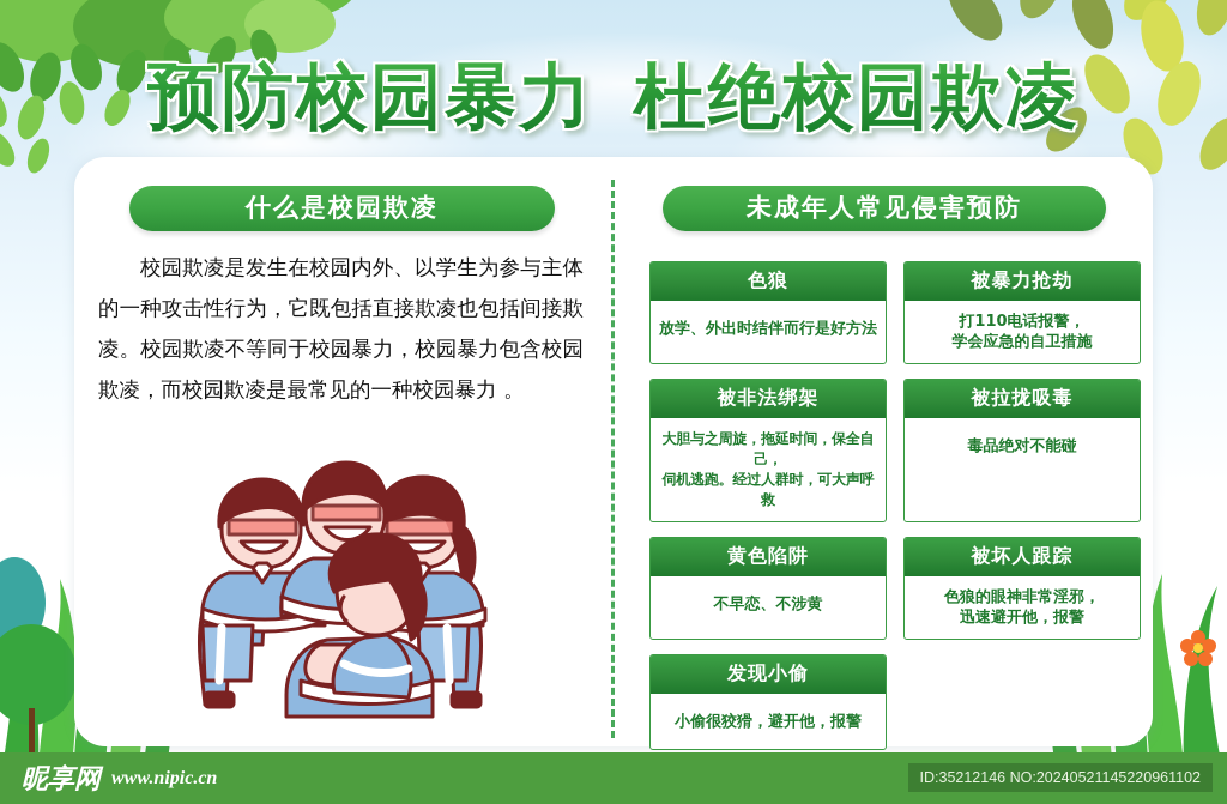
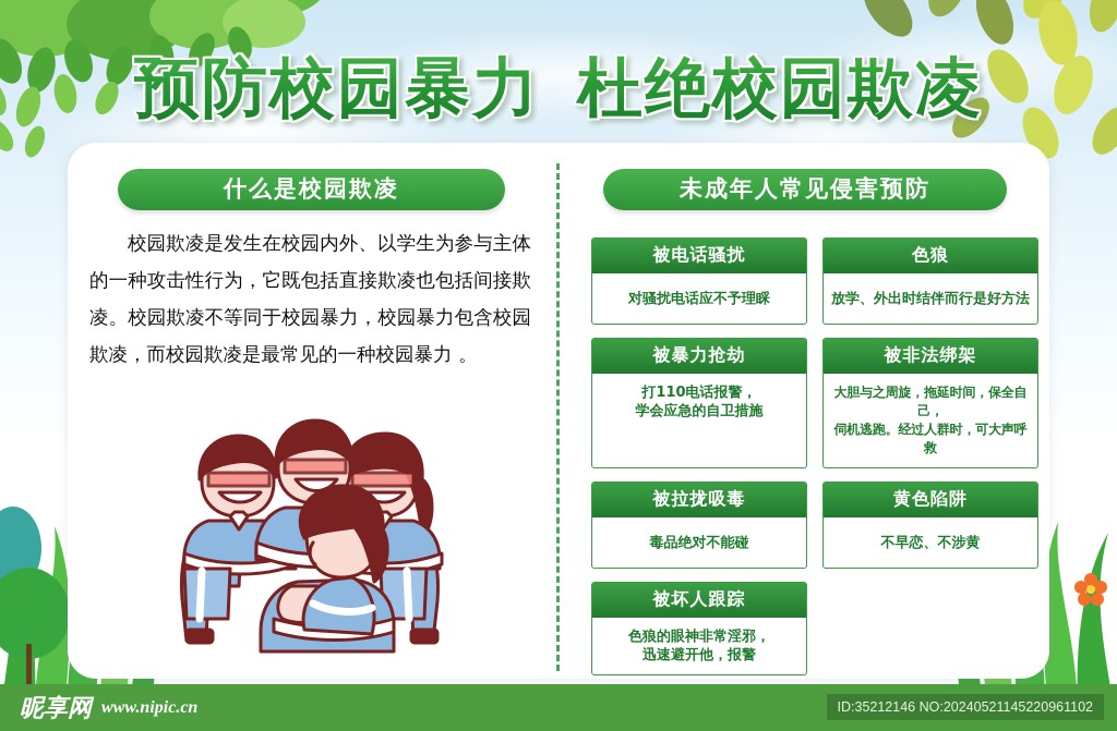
  预防校园暴力 杜绝校园欺凌
  什么是校园欺凌
  校园欺凌是发生在校园内外、以学生为参与主体的一种攻击性行为，它既包括直接欺凌也包括间接欺凌。校园欺凌不等同于校园暴力，校园暴力包含校园欺凌，而校园欺凌是最常见的一种校园暴力 。
  未成年人常见侵害预防
+ 被电话骚扰
+ 对骚扰电话应不予理睬
  色狼
  放学、外出时结伴而行是好方法
  被暴力抢劫
  打110电话报警，
  学会应急的自卫措施
  被非法绑架
  大胆与之周旋，拖延时间，保全自己，
  伺机逃跑。经过人群时，可大声呼救
  被拉拢吸毒
  毒品绝对不能碰
  黄色陷阱
  不早恋、不涉黄
  被坏人跟踪
  色狼的眼神非常淫邪，
  迅速避开他，报警
- 发现小偷
- 小偷很狡猾，避开他，报警
  昵享网
  www.nipic.cn
  ID:35212146 NO:20240521145220961102
